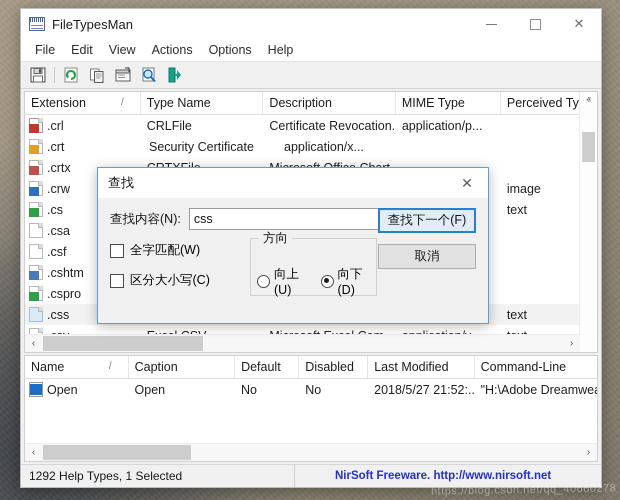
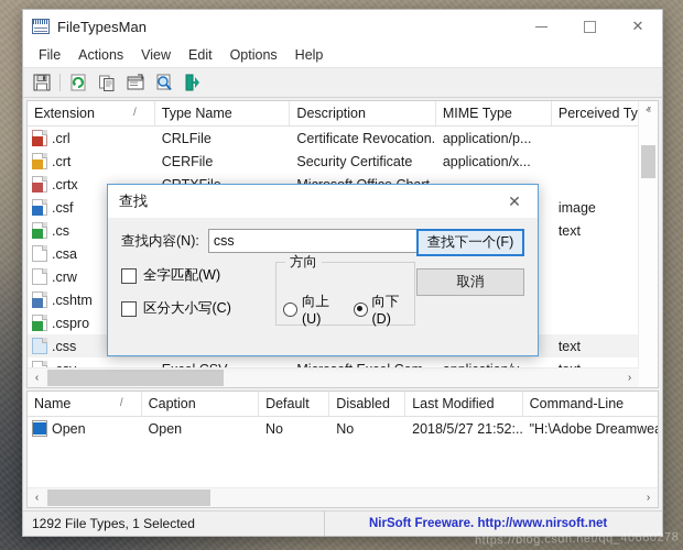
  FileTypesMan
  ✕
  File
- Edit
+ Actions
  View
- Actions
+ Edit
  Options
  Help
  Extension
  /
  Type Name
  Description
  MIME Type
  Perceived Ty
  .crl
  CRLFile
  Certificate Revocation.
  application/p...
  .crt
+ CERFile
  Security Certificate
  application/x...
  .crtx
- .crw
+ .csf
  image
  .cs
  text
  .csa
- .csf
+ .crw
  .cshtm
  .cspro
  .css
  text
  ⱏ
  ‹
  ›
  Name
  /
  Caption
  Default
  Disabled
  Last Modified
  Command-Line
  Open
  Open
  No
  No
  2018/5/27 21:52:..
  "H:\Adobe Dreamwe
  ‹
  ›
- 1292 Help Types, 1 Selected
+ 1292 File Types, 1 Selected
  NirSoft Freeware. http://www.nirsoft.net
  查找
  ✕
  查找内容(N):
  css
  全字匹配(W)
  区分大小写(C)
  方向
  向上(U)
  向下(D)
  查找下一个(F)
  取消
  https://blog.csdn.net/qq_40660278
